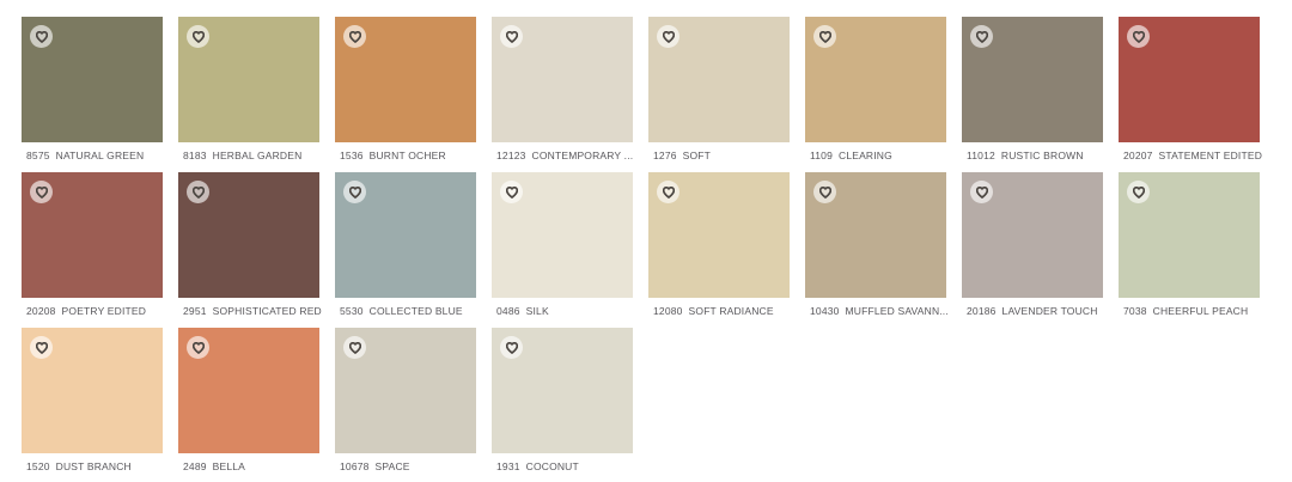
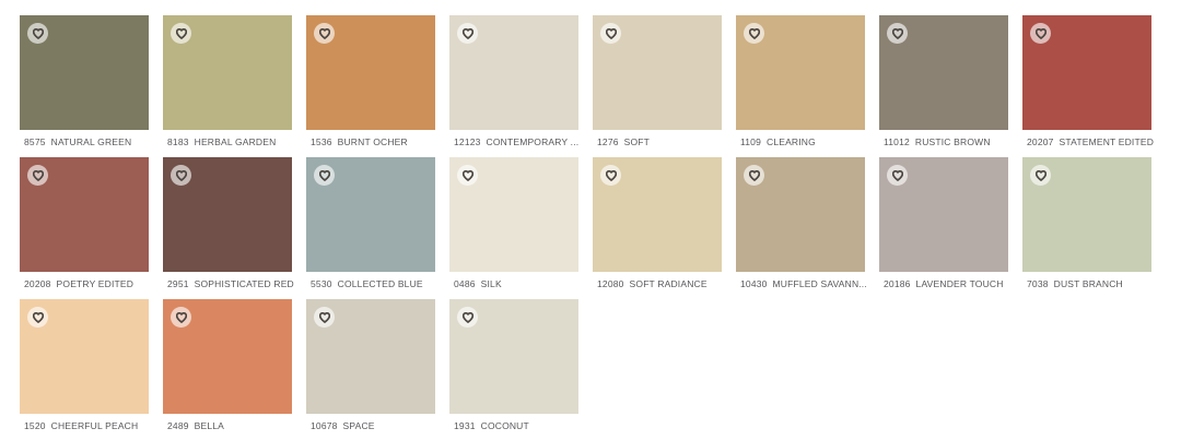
  8575 NATURAL GREEN
  8183 HERBAL GARDEN
  1536 BURNT OCHER
  12123 CONTEMPORARY ...
  1276 SOFT
  1109 CLEARING
  11012 RUSTIC BROWN
  20207 STATEMENT EDITED
  20208 POETRY EDITED
  2951 SOPHISTICATED RED
  5530 COLLECTED BLUE
  0486 SILK
  12080 SOFT RADIANCE
  10430 MUFFLED SAVANN...
  20186 LAVENDER TOUCH
- 7038 CHEERFUL PEACH
+ 7038 DUST BRANCH
- 1520 DUST BRANCH
+ 1520 CHEERFUL PEACH
  2489 BELLA
  10678 SPACE
  1931 COCONUT
